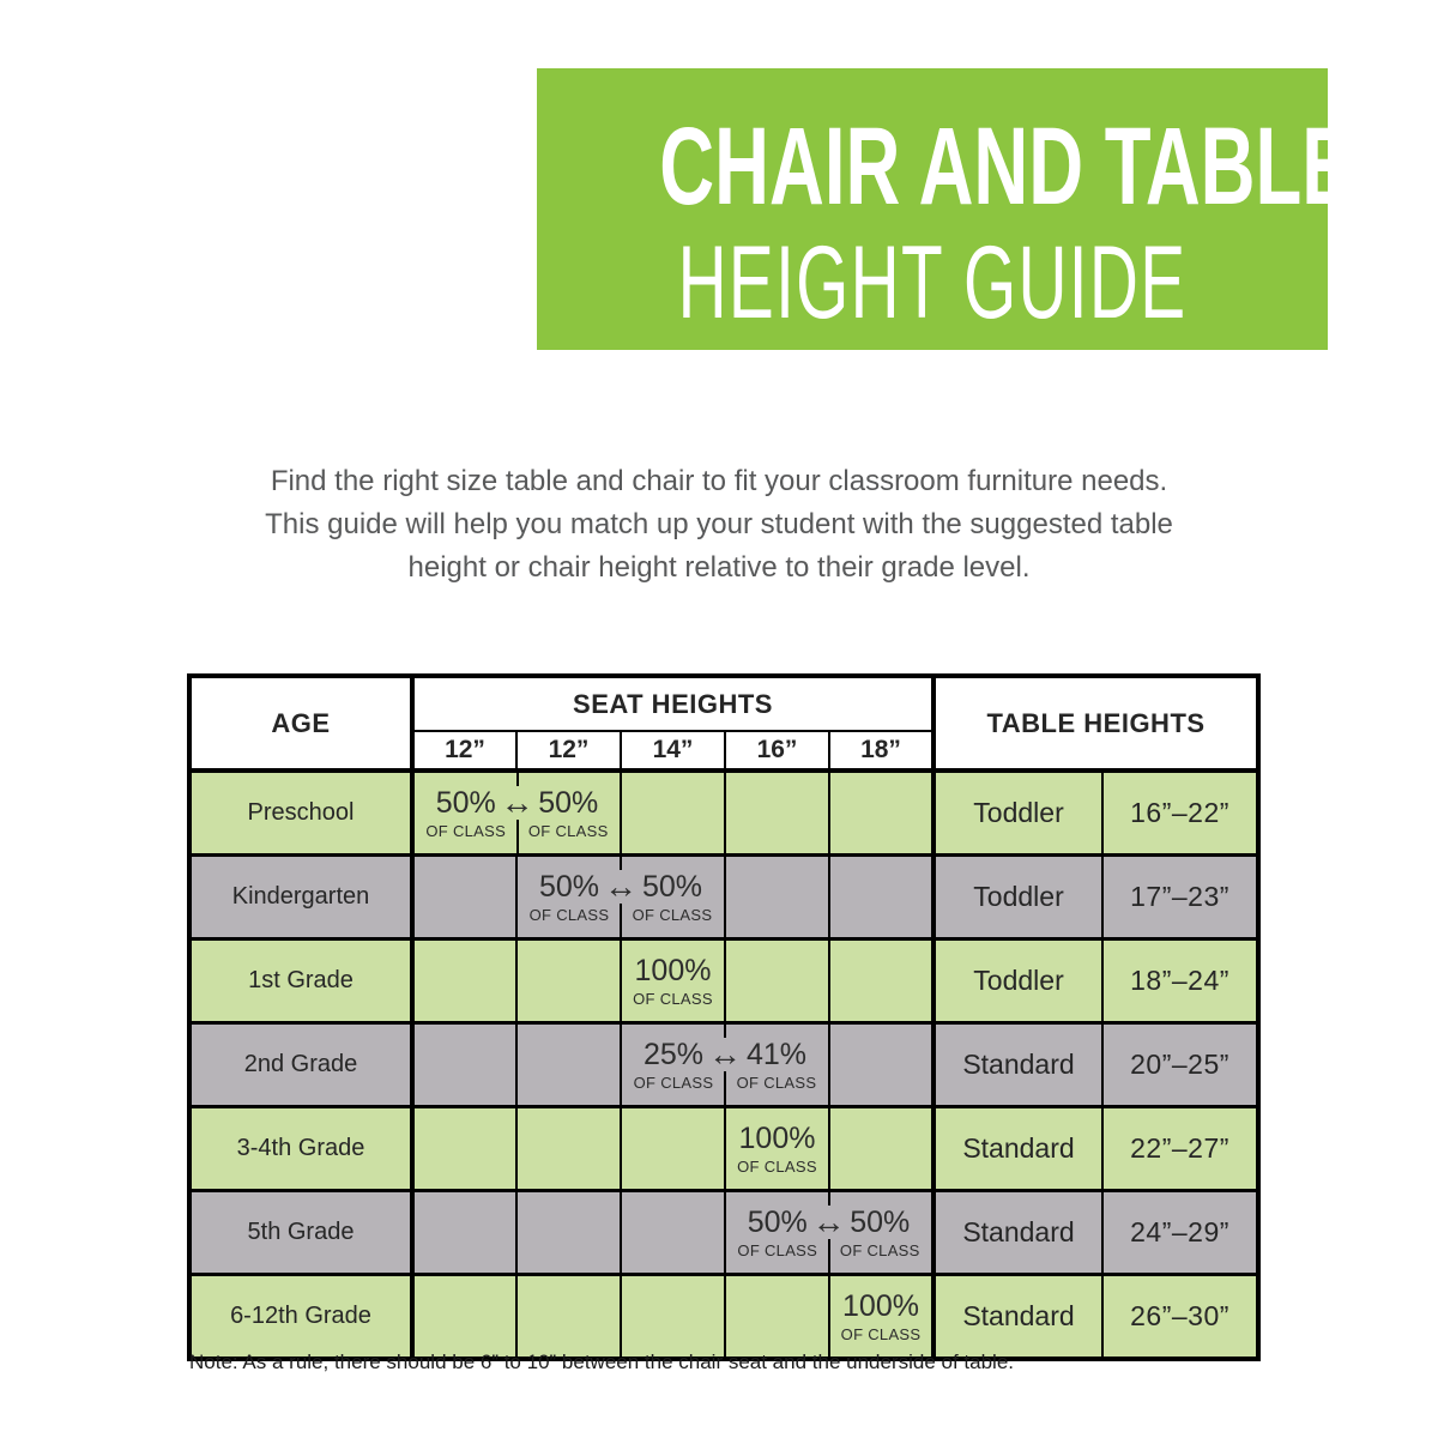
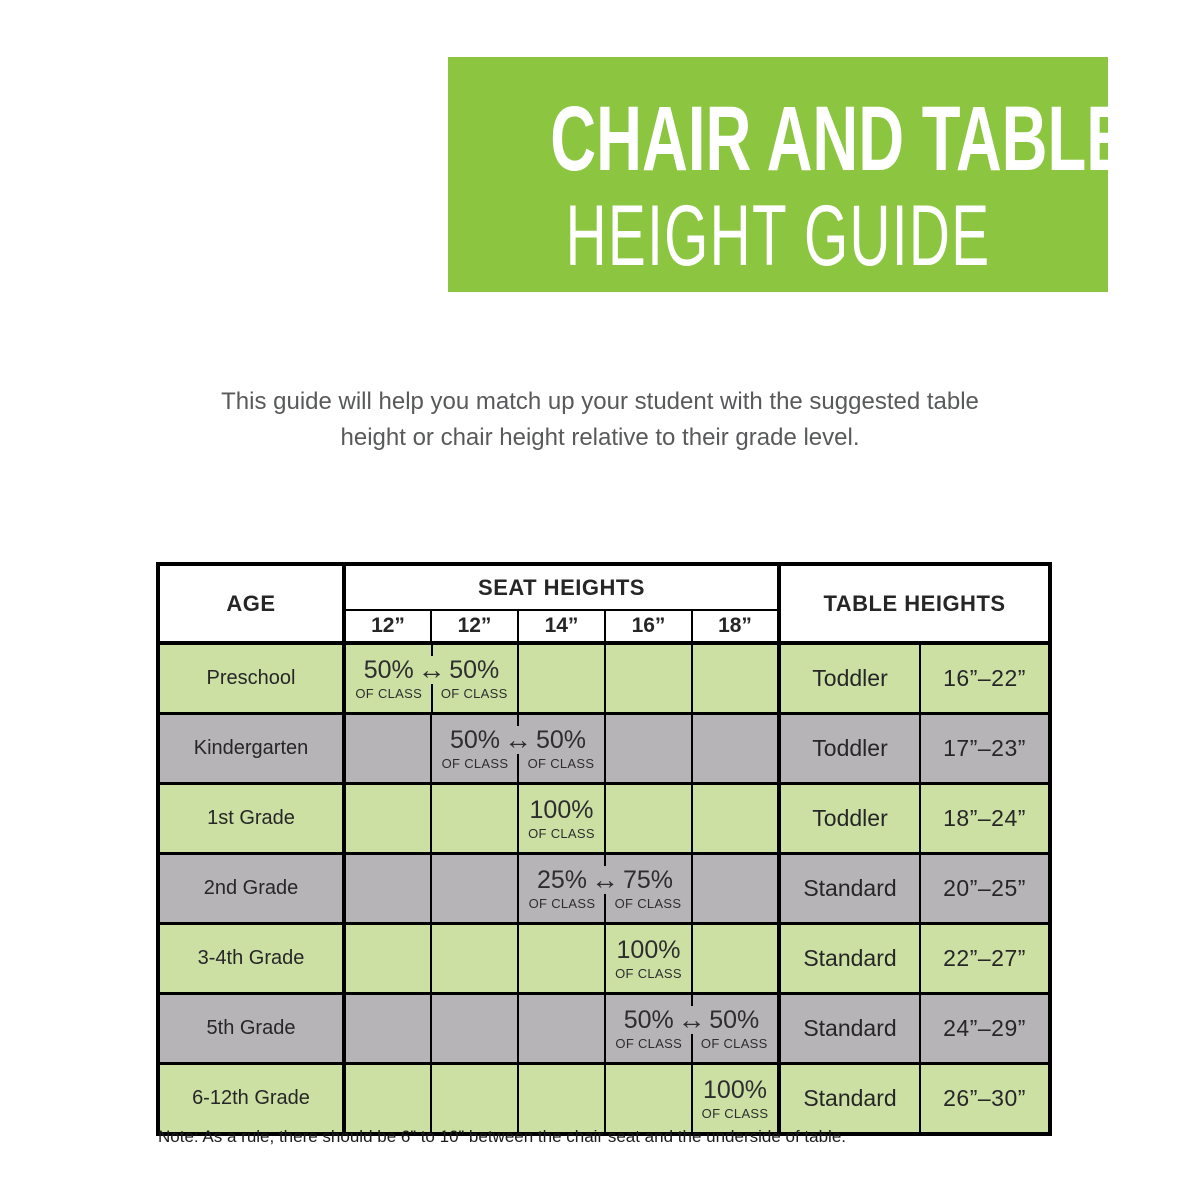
  CHAIR AND TABLE
  HEIGHT GUIDE
- Find the right size table and chair to fit your classroom furniture needs.
  This guide will help you match up your student with the suggested table
  height or chair height relative to their grade level.
  AGE	SEAT HEIGHTS	TABLE HEIGHTS
  12”	12”	14”	16”	18”
  Preschool	50% OF CLASS 50% OF CLASS ↔				Toddler	16”–22”
  Kindergarten		50% OF CLASS 50% OF CLASS ↔			Toddler	17”–23”
  1st Grade			100% OF CLASS			Toddler	18”–24”
- 2nd Grade			25% OF CLASS 41% OF CLASS ↔		Standard	20”–25”
+ 2nd Grade			25% OF CLASS 75% OF CLASS ↔		Standard	20”–25”
  3-4th Grade				100% OF CLASS		Standard	22”–27”
  5th Grade				50% OF CLASS 50% OF CLASS ↔	Standard	24”–29”
  6-12th Grade					100% OF CLASS	Standard	26”–30”
  Note: As a rule, there should be 6” to 10” between the chair seat and the underside of table.
